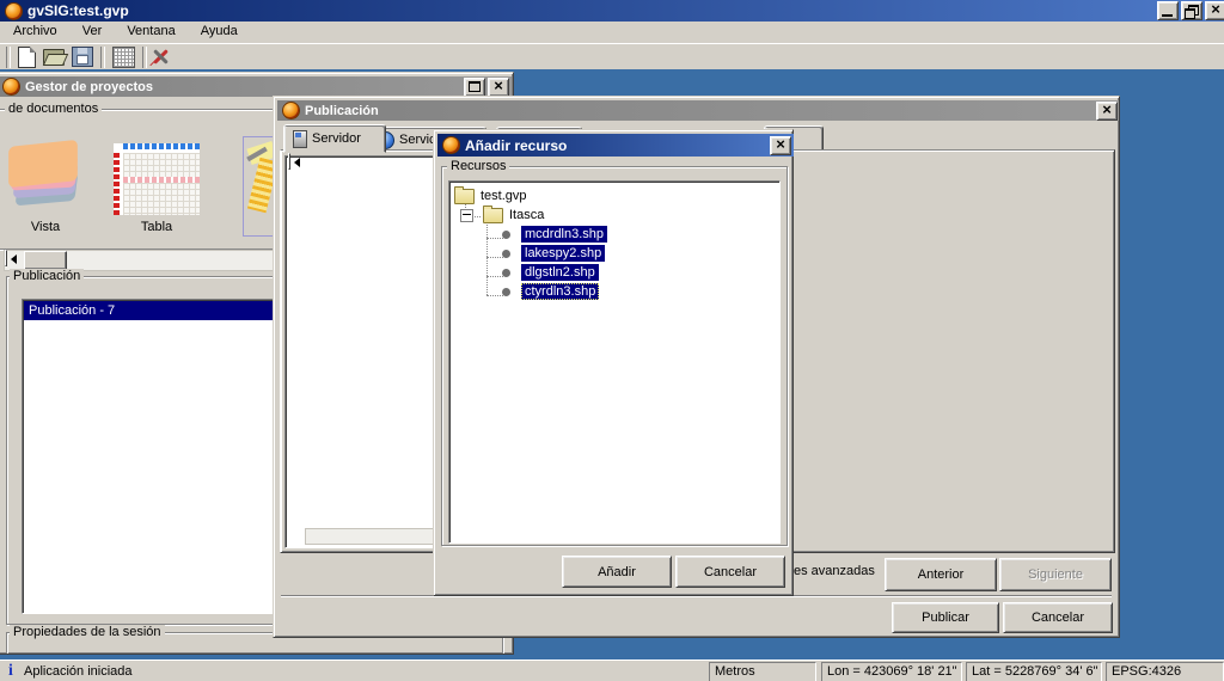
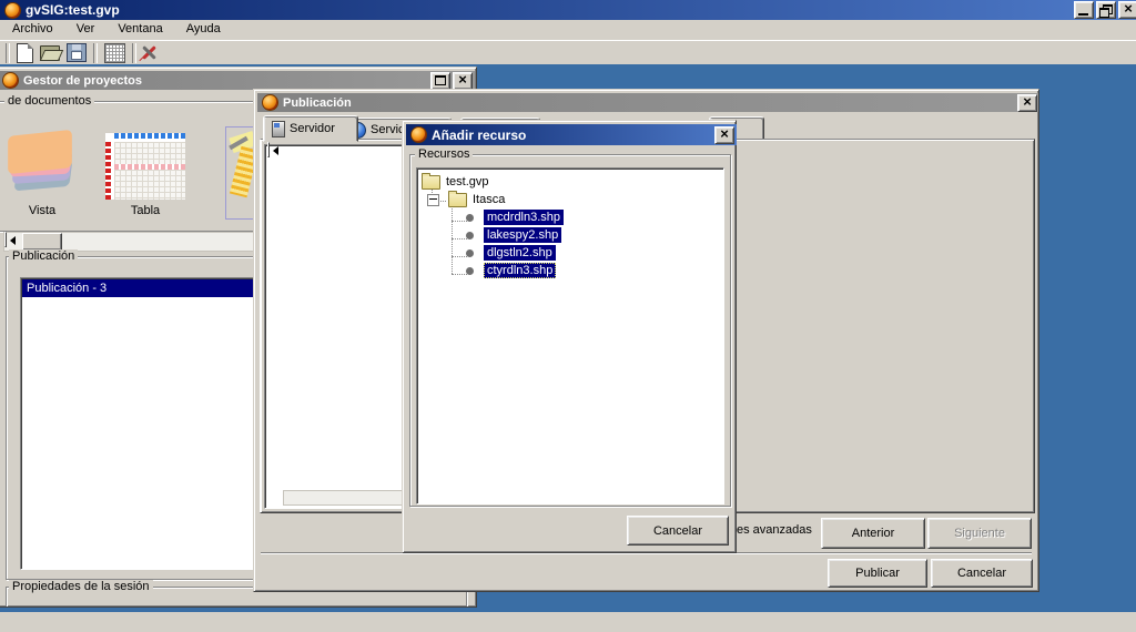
  gvSIG:test.gvp
  Archivo Ver Ventana Ayuda
  Gestor de proyectos
  de documentos
  Vista
  Tabla
  Publicación
- Publicación - 7
+ Publicación - 3
  Propiedades de la sesión
  Publicación
  Servidor
  es avanzadas
  Anterior
  Siguiente
  Publicar
  Cancelar
  Añadir recurso
  Recursos
  test.gvp
  Itasca
  mcdrdln3.shp
  lakespy2.shp
  dlgstln2.shp
  ctyrdln3.shp
- Añadir
  Cancelar
- Aplicación iniciada
- Metros
- Lon = 423069° 18' 21"
- Lat = 5228769° 34' 6"
- EPSG:4326
